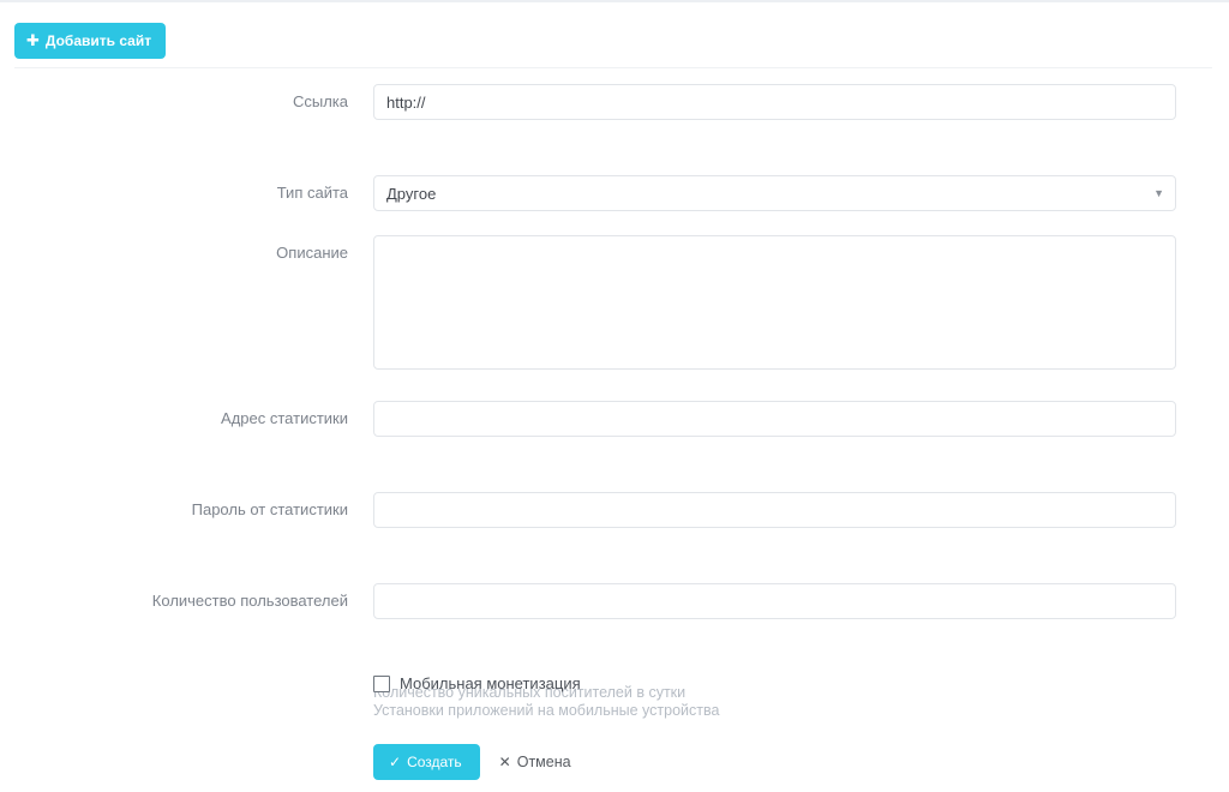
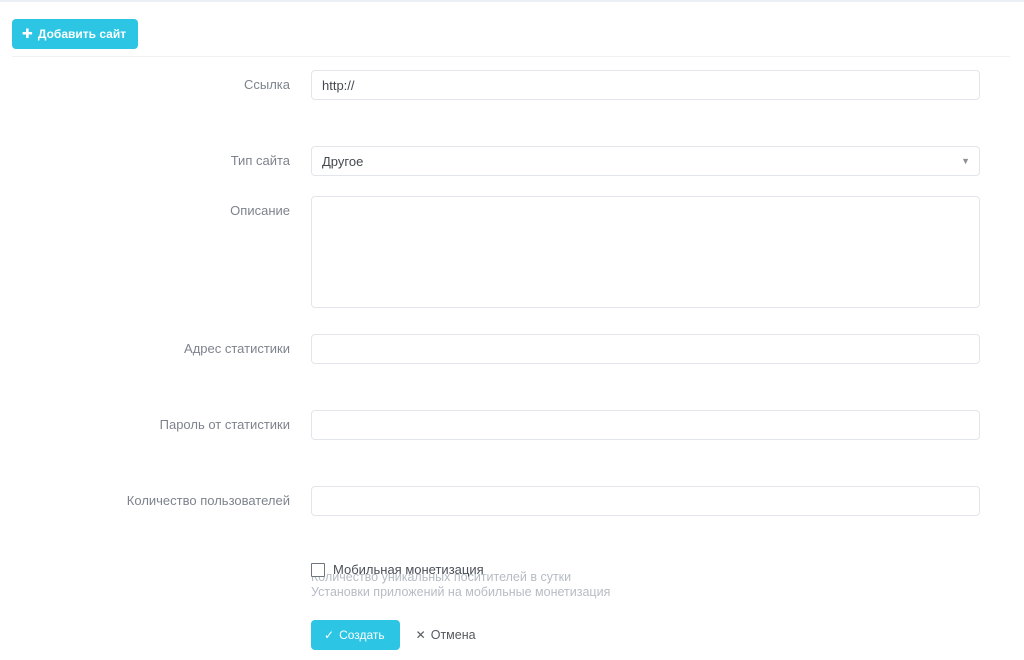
  ✚
  Добавить сайт
  Ссылка
  http://
  Тип сайта
  Другое
  ▼
  Описание
  Адрес статистики
  Пароль от статистики
  Количество пользователей
  Количество уникальных поситителей в сутки
  Мобильная монетизация
- Установки приложений на мобильные устройства
+ Установки приложений на мобильные монетизация
  ✓
  Создать
  ✕
  Отмена
